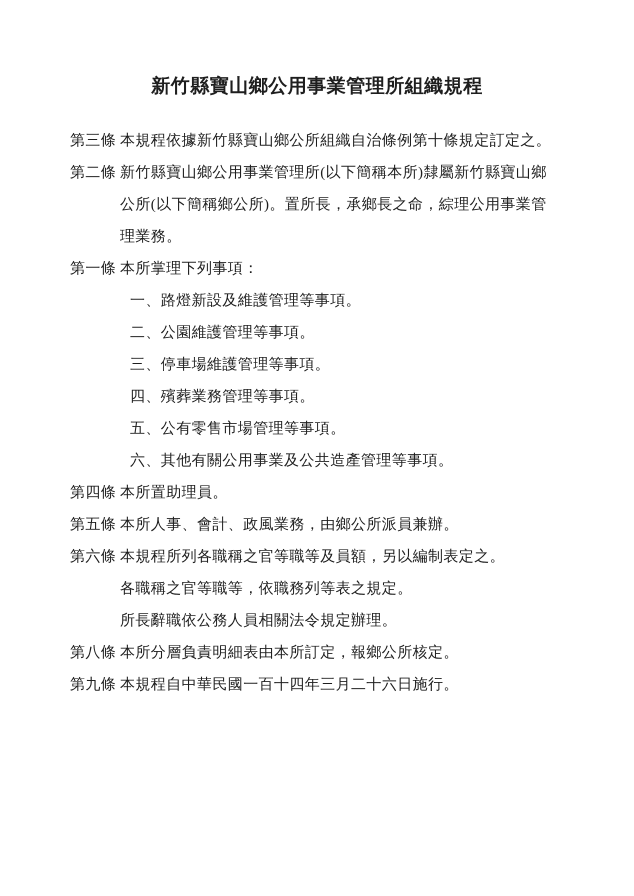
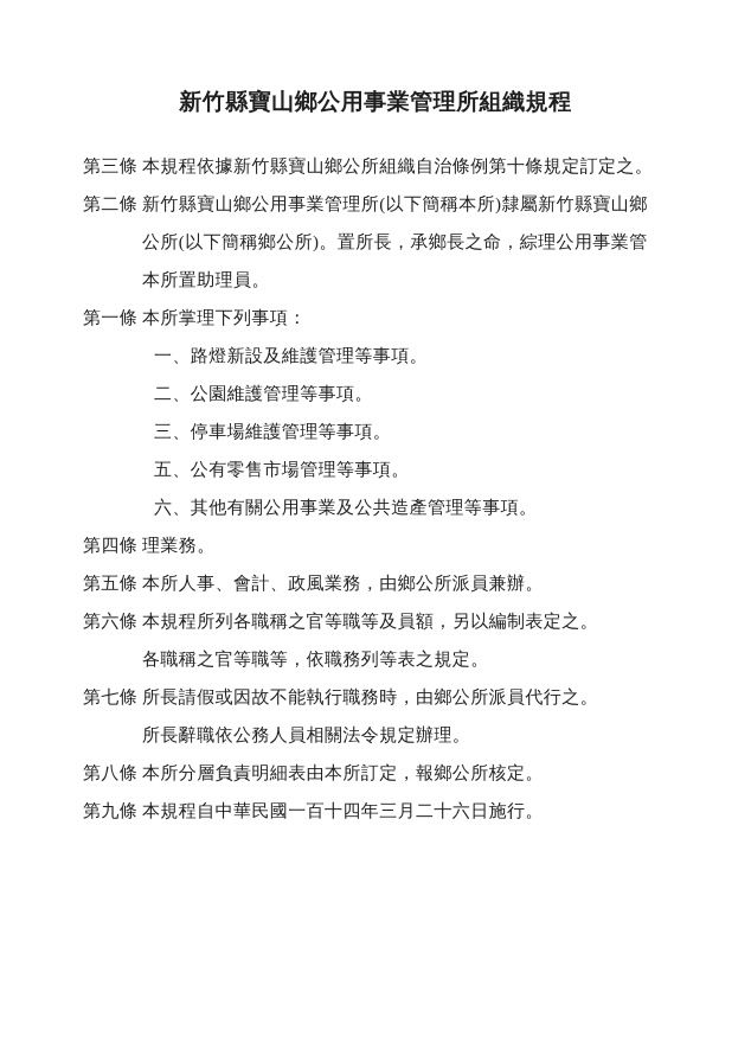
  新竹縣寶山鄉公用事業管理所組織規程
  第三條
  本規程依據新竹縣寶山鄉公所組織自治條例第十條規定訂定之。
  第二條
  新竹縣寶山鄉公用事業管理所(以下簡稱本所)隸屬新竹縣寶山鄉
  公所(以下簡稱鄉公所)。置所長，承鄉長之命，綜理公用事業管
- 理業務。
+ 本所置助理員。
  第一條
  本所掌理下列事項：
  一、路燈新設及維護管理等事項。
  二、公園維護管理等事項。
  三、停車場維護管理等事項。
- 四、殯葬業務管理等事項。
  五、公有零售市場管理等事項。
  六、其他有關公用事業及公共造產管理等事項。
  第四條
- 本所置助理員。
+ 理業務。
  第五條
  本所人事、會計、政風業務，由鄉公所派員兼辦。
  第六條
  本規程所列各職稱之官等職等及員額，另以編制表定之。
  各職稱之官等職等，依職務列等表之規定。
+ 第七條
+ 所長請假或因故不能執行職務時，由鄉公所派員代行之。
  所長辭職依公務人員相關法令規定辦理。
  第八條
  本所分層負責明細表由本所訂定，報鄉公所核定。
  第九條
  本規程自中華民國一百十四年三月二十六日施行。
